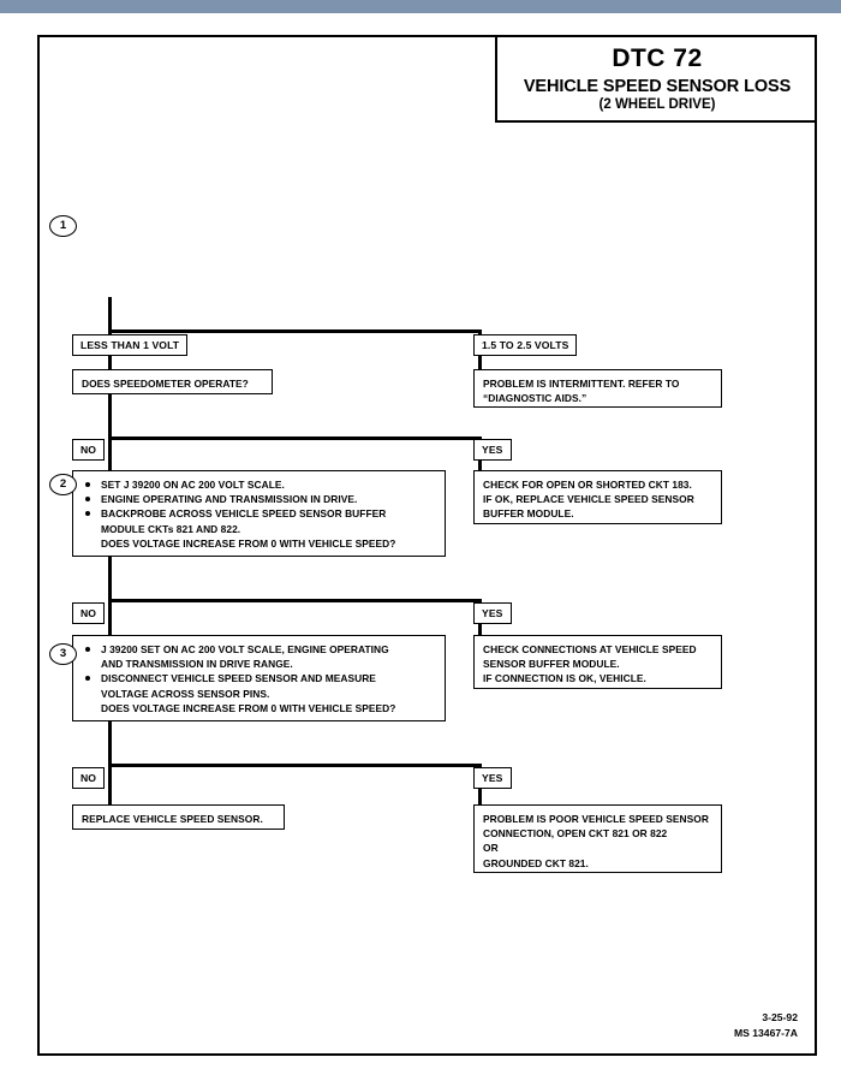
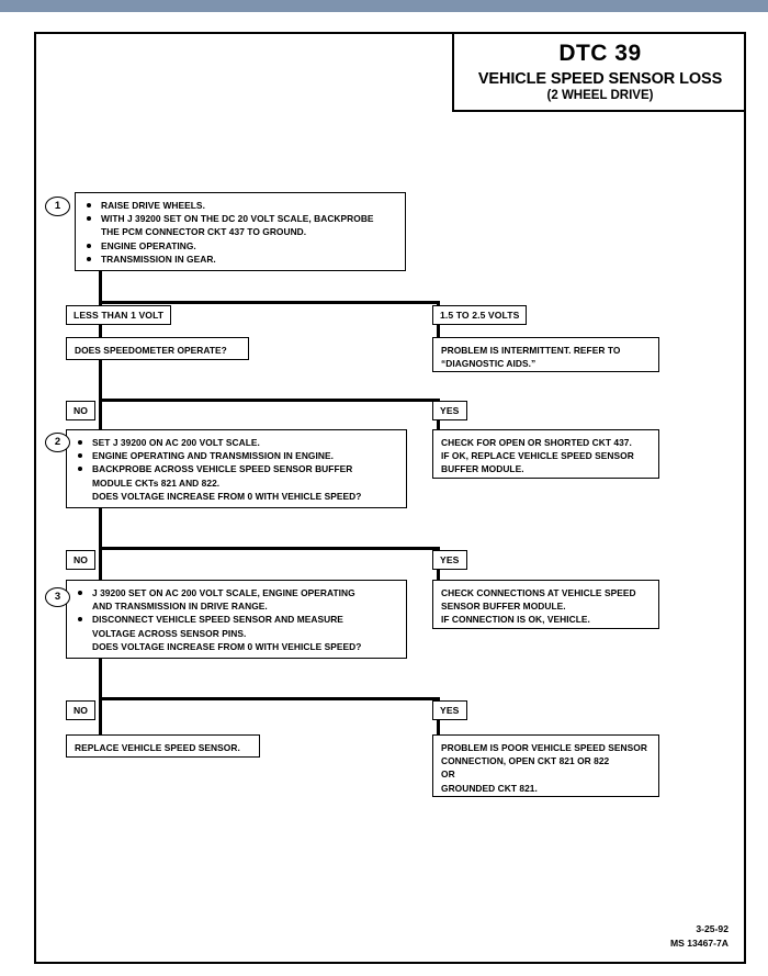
- DTC 72
+ DTC 39
  VEHICLE SPEED SENSOR LOSS
  (2 WHEEL DRIVE)
  1
+ RAISE DRIVE WHEELS.
+ WITH J 39200 SET ON THE DC 20 VOLT SCALE, BACKPROBE
+ THE PCM CONNECTOR CKT 437 TO GROUND.
+ ENGINE OPERATING.
+ TRANSMISSION IN GEAR.
  LESS THAN 1 VOLT
  1.5 TO 2.5 VOLTS
  DOES SPEEDOMETER OPERATE?
  PROBLEM IS INTERMITTENT. REFER TO
  “DIAGNOSTIC AIDS.”
  NO
  YES
  2
  SET J 39200 ON AC 200 VOLT SCALE.
- ENGINE OPERATING AND TRANSMISSION IN DRIVE.
+ ENGINE OPERATING AND TRANSMISSION IN ENGINE.
  BACKPROBE ACROSS VEHICLE SPEED SENSOR BUFFER
  MODULE CKTs 821 AND 822.
  DOES VOLTAGE INCREASE FROM 0 WITH VEHICLE SPEED?
- CHECK FOR OPEN OR SHORTED CKT 183.
+ CHECK FOR OPEN OR SHORTED CKT 437.
  IF OK, REPLACE VEHICLE SPEED SENSOR
  BUFFER MODULE.
  NO
  YES
  3
  J 39200 SET ON AC 200 VOLT SCALE, ENGINE OPERATING
  AND TRANSMISSION IN DRIVE RANGE.
  DISCONNECT VEHICLE SPEED SENSOR AND MEASURE
  VOLTAGE ACROSS SENSOR PINS.
  DOES VOLTAGE INCREASE FROM 0 WITH VEHICLE SPEED?
  CHECK CONNECTIONS AT VEHICLE SPEED
  SENSOR BUFFER MODULE.
  IF CONNECTION IS OK, VEHICLE.
  NO
  YES
  REPLACE VEHICLE SPEED SENSOR.
  PROBLEM IS POOR VEHICLE SPEED SENSOR
  CONNECTION, OPEN CKT 821 OR 822
  OR
  GROUNDED CKT 821.
  3-25-92
  MS 13467-7A
